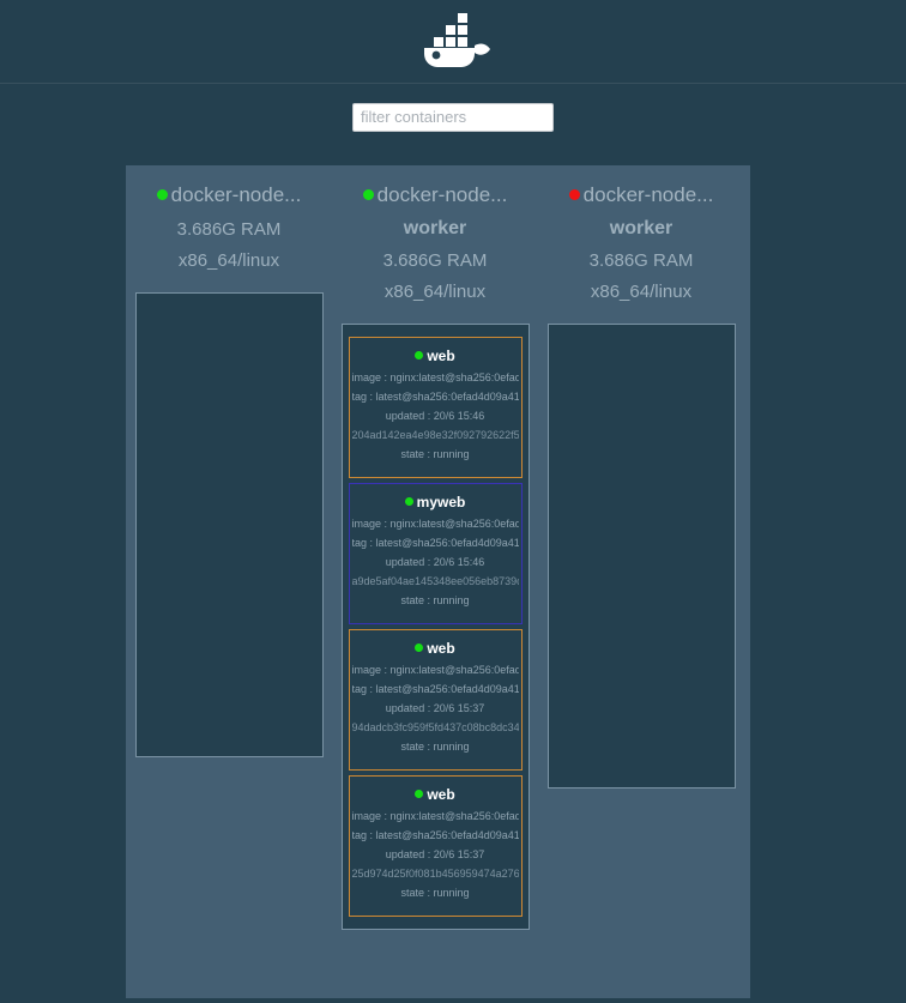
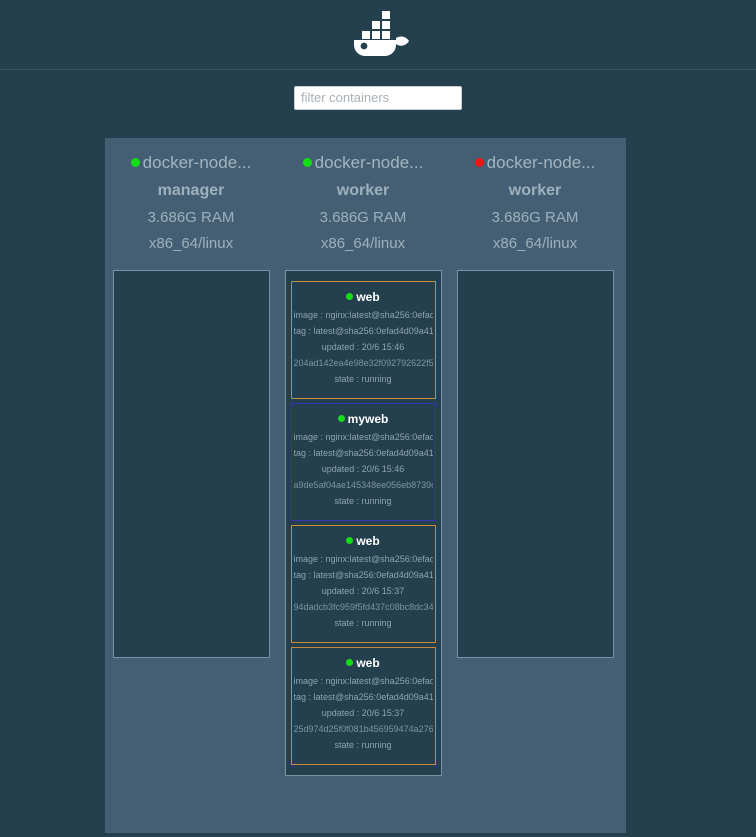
  filter containers
  docker-node...
+ manager
  3.686G RAM
  x86_64/linux
  docker-node...
  worker
  3.686G RAM
  x86_64/linux
  web
  image : nginx:latest@sha256:0efad
  tag : latest@sha256:0efad4d09a41
  updated : 20/6 15:46
  204ad142ea4e98e32f092792622f5
  state : running
  myweb
  image : nginx:latest@sha256:0efad
  tag : latest@sha256:0efad4d09a41
  updated : 20/6 15:46
  a9de5af04ae145348ee056eb8739
  state : running
  web
  image : nginx:latest@sha256:0efad
  tag : latest@sha256:0efad4d09a41
  updated : 20/6 15:37
  94dadcb3fc959f5fd437c08bc8dc34
  state : running
  web
  image : nginx:latest@sha256:0efad
  tag : latest@sha256:0efad4d09a41
  updated : 20/6 15:37
  25d974d25f0f081b456959474a276
  state : running
  docker-node...
  worker
  3.686G RAM
  x86_64/linux
